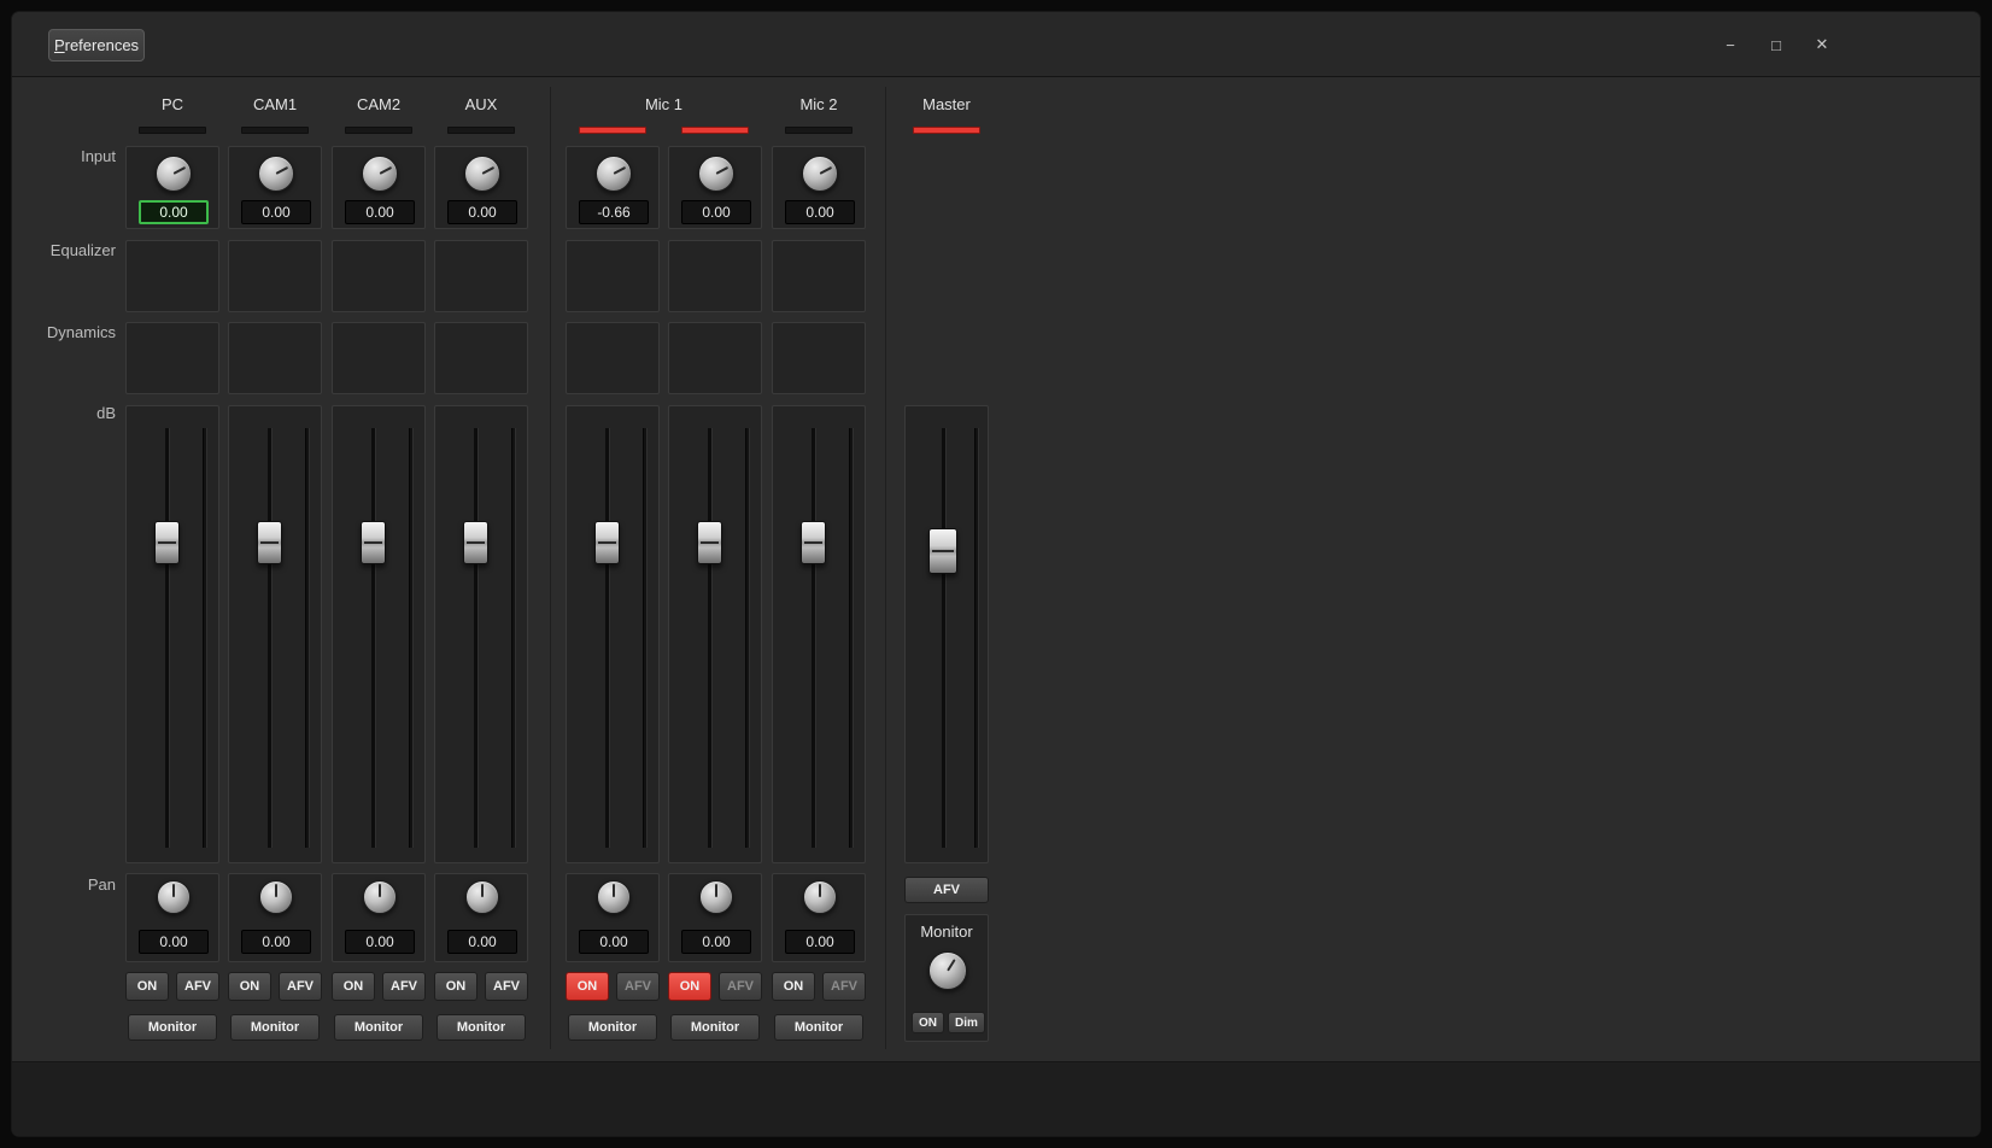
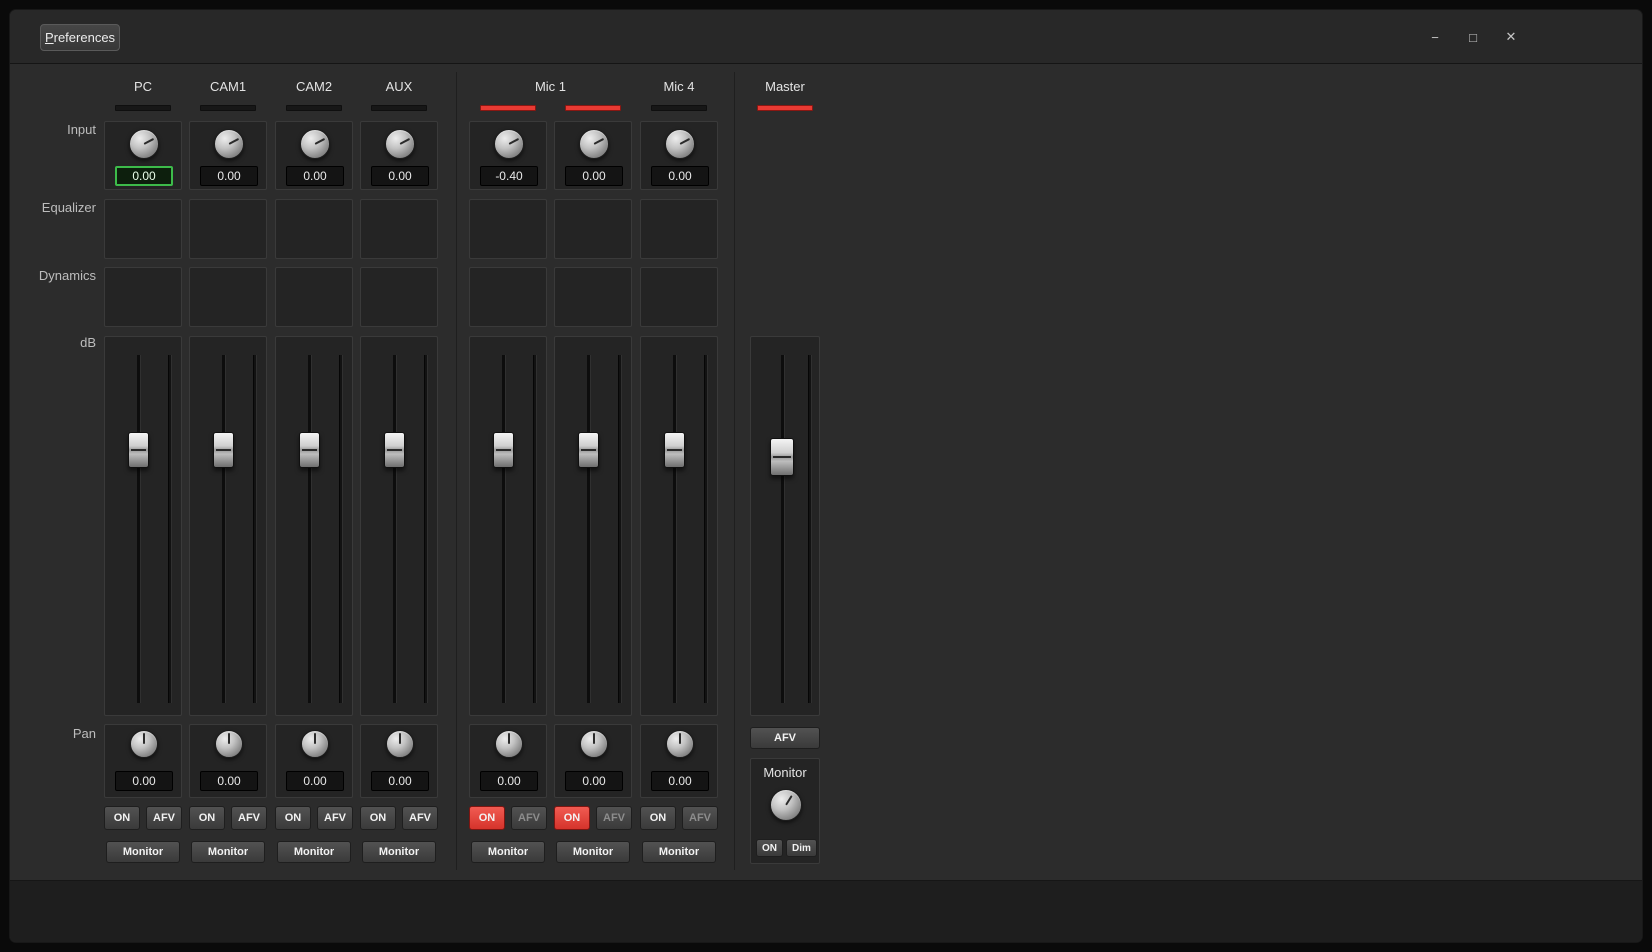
  Preferences
  −
  □
  ✕
  Input
  Equalizer
  Dynamics
  dB
  Pan
  PC
  CAM1
  CAM2
  AUX
  Mic 1
- Mic 2
+ Mic 4
  Master
  0.00
  0.00
  ON
  AFV
  Monitor
  0.00
  0.00
  ON
  AFV
  Monitor
  0.00
  0.00
  ON
  AFV
  Monitor
  0.00
  0.00
  ON
  AFV
  Monitor
- -0.66
+ -0.40
  0.00
  ON
  AFV
  Monitor
  0.00
  0.00
  ON
  AFV
  Monitor
  0.00
  0.00
  ON
  AFV
  Monitor
  AFV
  Monitor
  ON
  Dim
